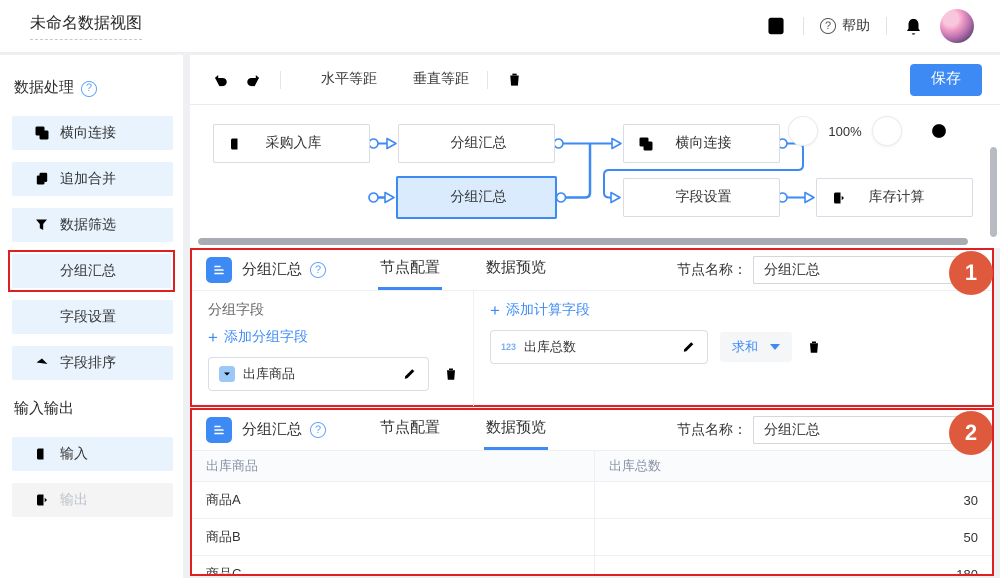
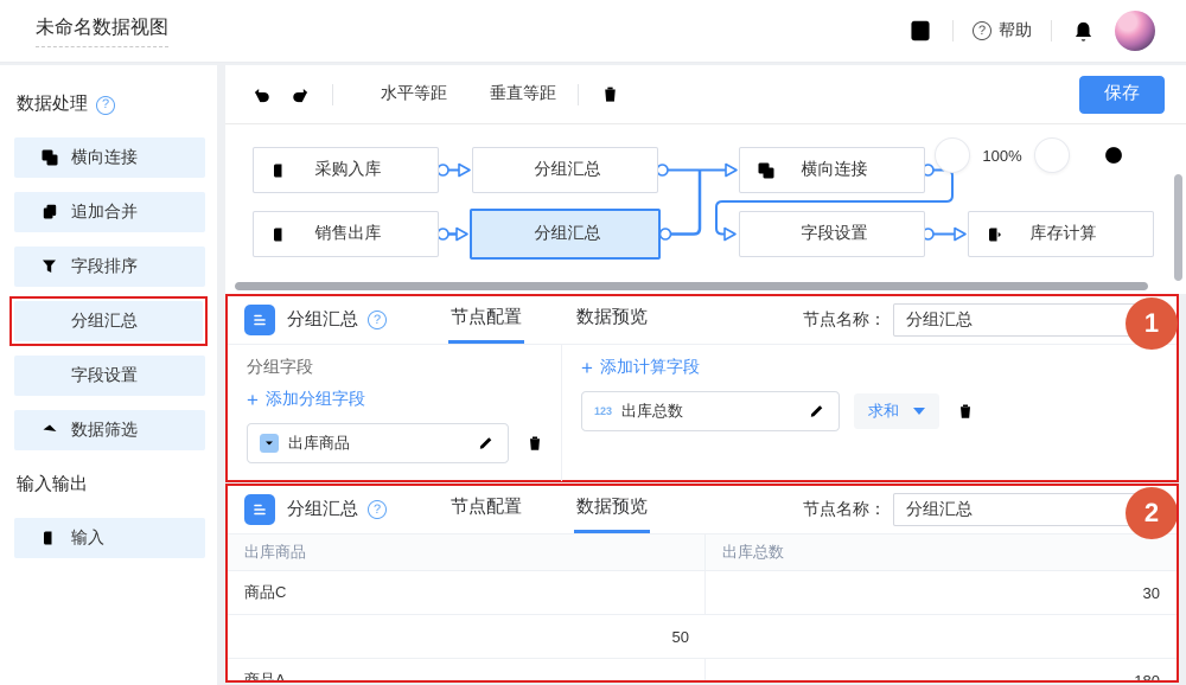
  未命名数据视图
  ?
  帮助
  数据处理
  ?
  横向连接
  追加合并
- 数据筛选
+ 字段排序
  分组汇总
  字段设置
- 字段排序
+ 数据筛选
  输入输出
  输入
- 输出
  水平等距
  垂直等距
  保存
  采购入库
  分组汇总
  横向连接
+ 销售出库
  分组汇总
  字段设置
  库存计算
  100%
  分组汇总
  ?
  节点配置
  数据预览
  节点名称：
  分组汇总
  分组字段
  +
  添加分组字段
  出库商品
  +
  添加计算字段
  123
  出库总数
  求和
  1
  分组汇总
  ?
  节点配置
  数据预览
  节点名称：
  分组汇总
  出库商品
  出库总数
- 商品A
+ 商品C
  30
- 商品B
  50
- 商品C
+ 商品A
  2
